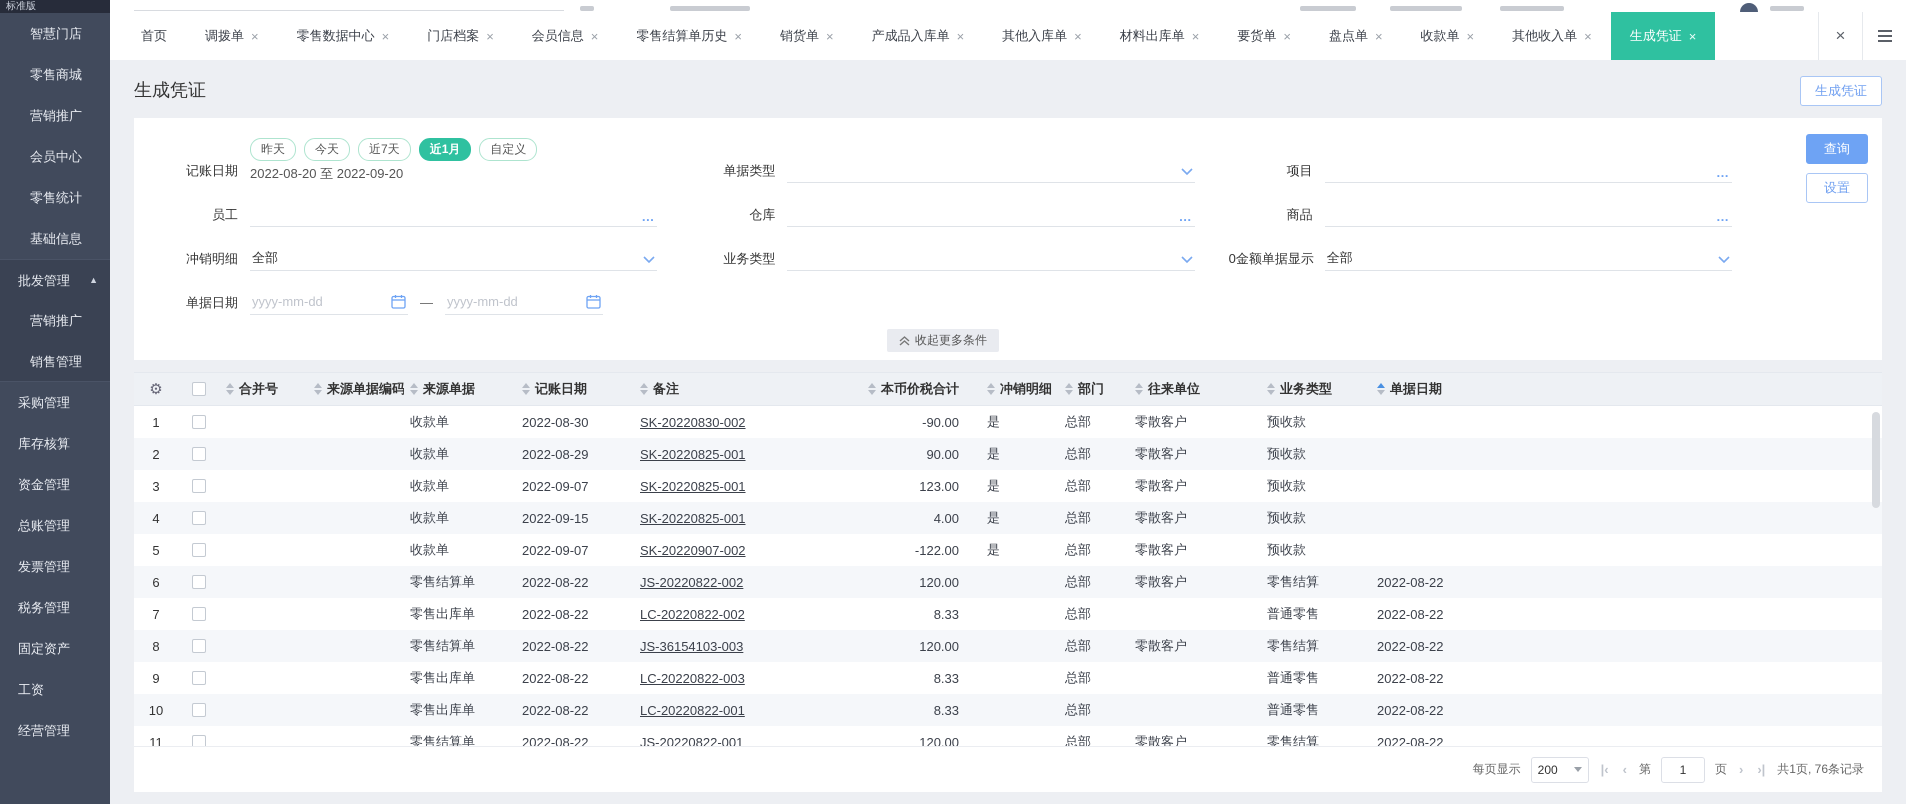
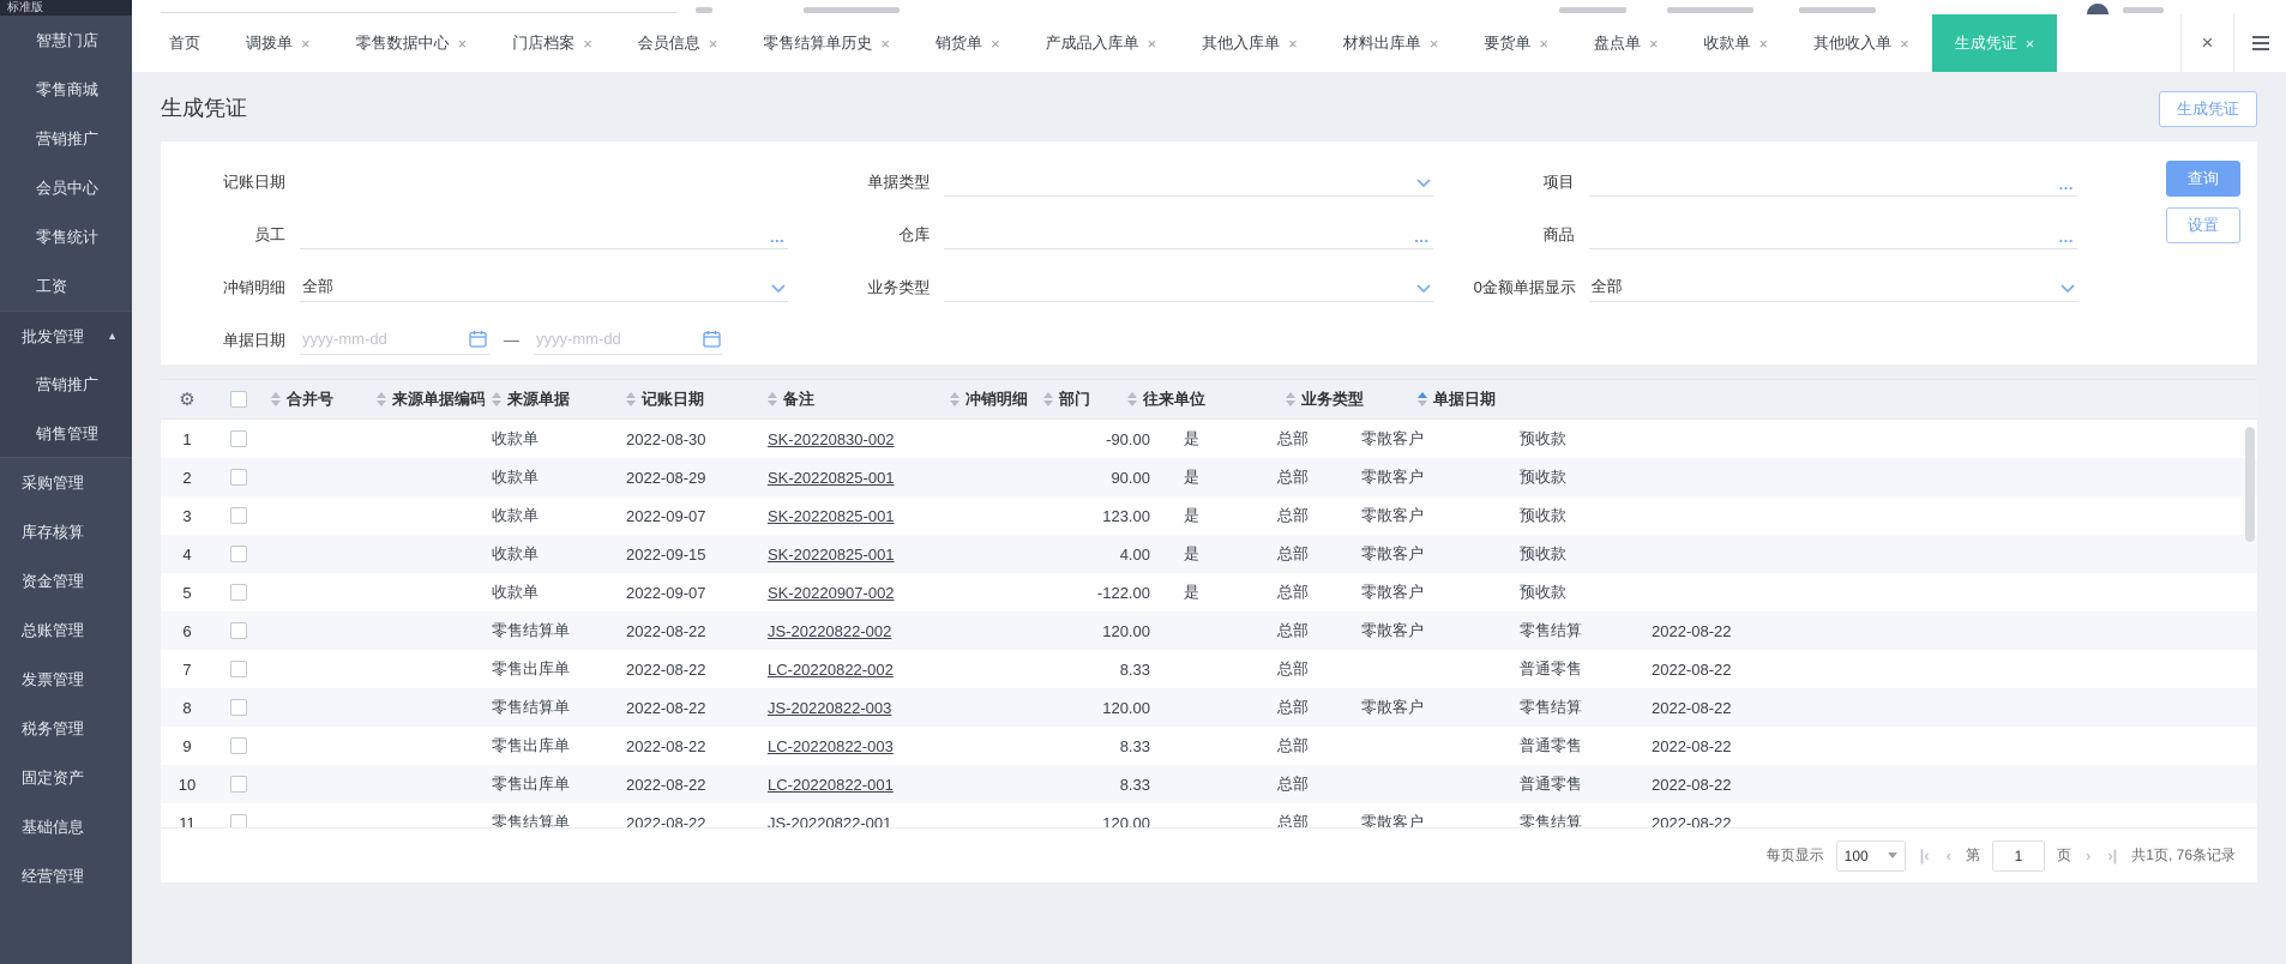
  标准版
  智慧门店
  零售商城
  营销推广
  会员中心
  零售统计
- 基础信息
+ 工资
  批发管理
  ▲
  营销推广
  销售管理
  采购管理
  库存核算
  资金管理
  总账管理
  发票管理
  税务管理
  固定资产
- 工资
+ 基础信息
  经营管理
  首页
  调拨单
  ×
  零售数据中心
  ×
  门店档案
  ×
  会员信息
  ×
  零售结算单历史
  ×
  销货单
  ×
  产成品入库单
  ×
  其他入库单
  ×
  材料出库单
  ×
  要货单
  ×
  盘点单
  ×
  收款单
  ×
  其他收入单
  ×
  生成凭证
  ×
  ×
  生成凭证
  生成凭证
  记账日期
- 昨天
- 今天
- 近7天
- 近1月
- 自定义
- 2022-08-20 至 2022-09-20
  单据类型
  项目
  …
  员工
  …
  仓库
  …
  商品
  …
  冲销明细
  全部
  业务类型
  0金额单据显示
  全部
  单据日期
  yyyy-mm-dd
  —
  yyyy-mm-dd
  查询
  设置
- 收起更多条件
  ⚙
  合并号
  来源单据编码
  来源单据
  记账日期
  备注
- 本币价税合计
  冲销明细
  部门
  往来单位
  业务类型
  单据日期
  1
  收款单
  2022-08-30
  SK-20220830-002
  -90.00
  是
  总部
  零散客户
  预收款
  2
  收款单
  2022-08-29
  SK-20220825-001
  90.00
  是
  总部
  零散客户
  预收款
  3
  收款单
  2022-09-07
  SK-20220825-001
  123.00
  是
  总部
  零散客户
  预收款
  4
  收款单
  2022-09-15
  SK-20220825-001
  4.00
  是
  总部
  零散客户
  预收款
  5
  收款单
  2022-09-07
  SK-20220907-002
  -122.00
  是
  总部
  零散客户
  预收款
  6
  零售结算单
  2022-08-22
  JS-20220822-002
  120.00
  总部
  零散客户
  零售结算
  2022-08-22
  7
  零售出库单
  2022-08-22
  LC-20220822-002
  8.33
  总部
  普通零售
  2022-08-22
  8
  零售结算单
  2022-08-22
- JS-36154103-003
+ JS-20220822-003
  120.00
  总部
  零散客户
  零售结算
  2022-08-22
  9
  零售出库单
  2022-08-22
  LC-20220822-003
  8.33
  总部
  普通零售
  2022-08-22
  10
  零售出库单
  2022-08-22
  LC-20220822-001
  8.33
  总部
  普通零售
  2022-08-22
  11
  零售结算单
  2022-08-22
  JS-20220822-001
  120.00
  总部
  零散客户
  零售结算
  2022-08-22
  每页显示
- 200
+ 100
  |‹
  ‹
  第
  1
  页
  ›
  ›|
  共1页, 76条记录
